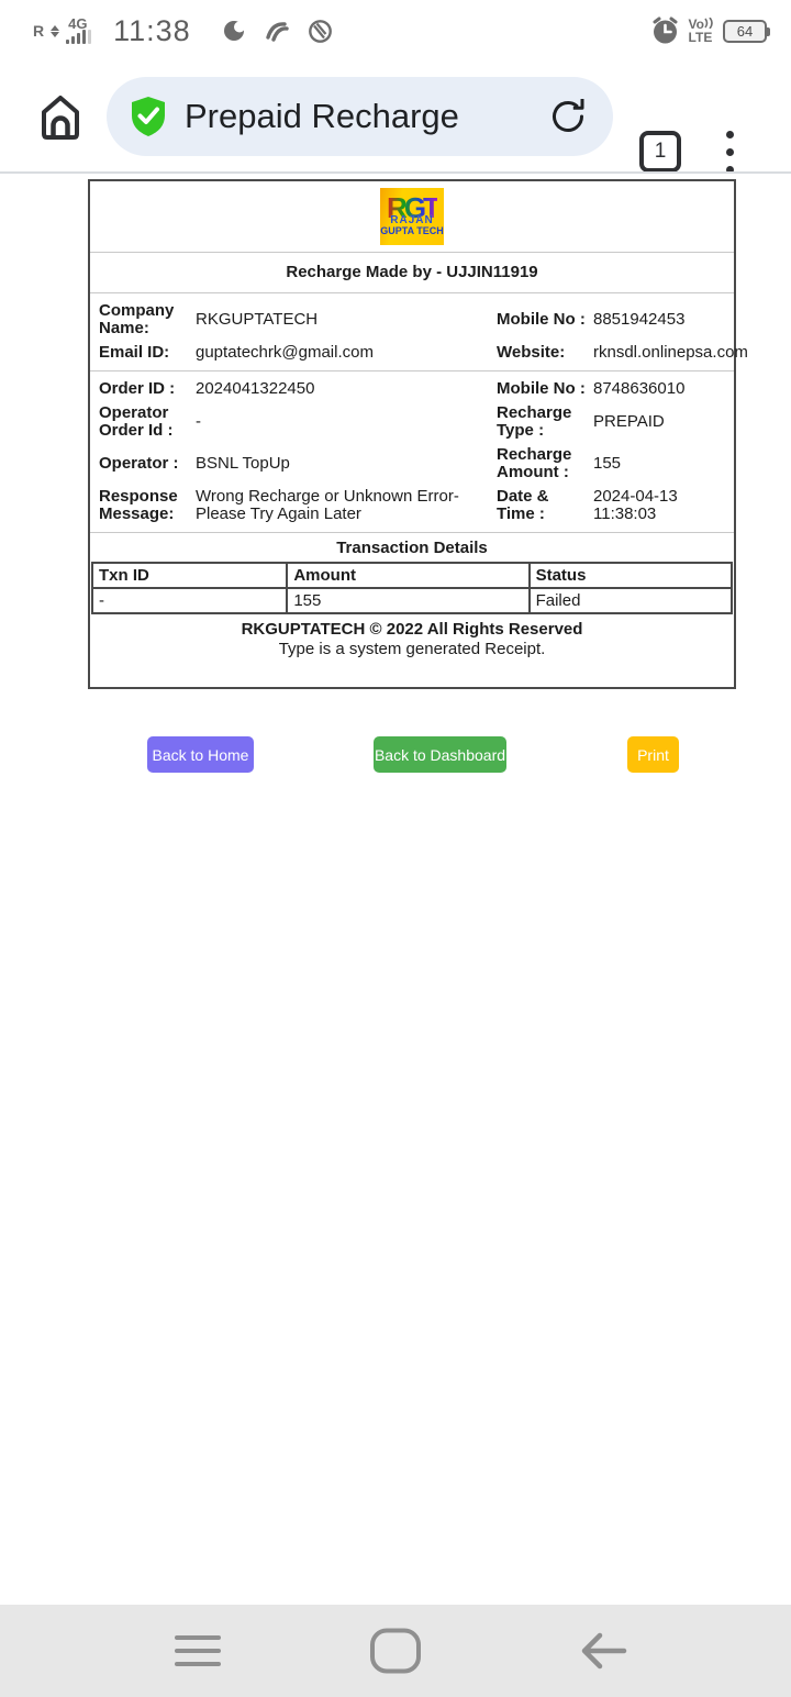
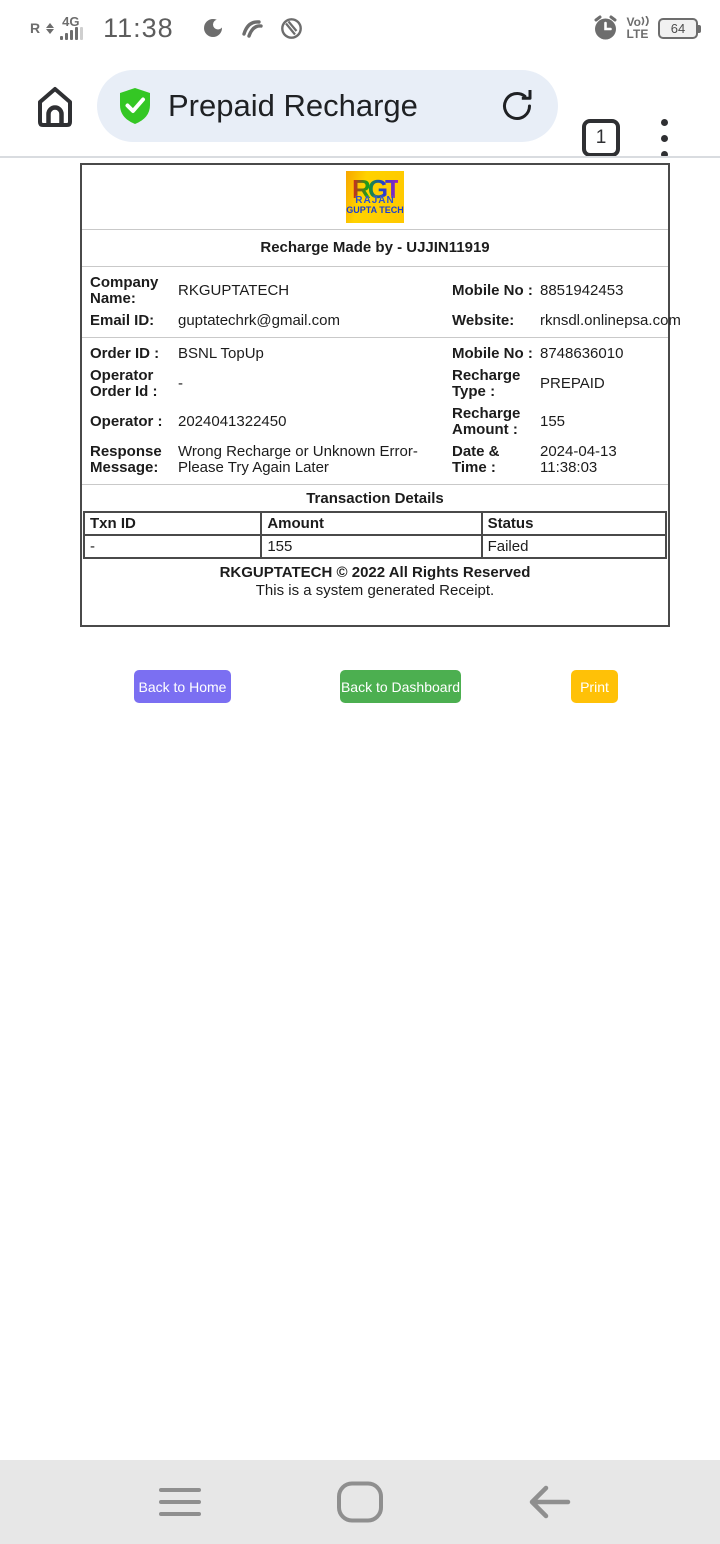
  R
  4G
  11:38
  Vo
  LTE
  64
  Prepaid Recharge
  1
  RGT
  RAJAN
  GUPTA TECH
  Recharge Made by - UJJIN11919
  Company Name:
  RKGUPTATECH
  Mobile No :
  8851942453
  Email ID:
  guptatechrk@gmail.com
  Website:
  rknsdl.onlinepsa.com
  Order ID :
- 2024041322450
+ BSNL TopUp
  Mobile No :
  8748636010
  Operator Order Id :
  -
  Recharge Type :
  PREPAID
  Operator :
- BSNL TopUp
+ 2024041322450
  Recharge Amount :
  155
  Response Message:
  Wrong Recharge or Unknown Error- Please Try Again Later
  Date & Time :
  2024-04-13 11:38:03
  Transaction Details
  Txn ID	Amount	Status
  -	155	Failed
  RKGUPTATECH © 2022 All Rights Reserved
- Type is a system generated Receipt.
+ This is a system generated Receipt.
  Back to Home
  Back to Dashboard
  Print
